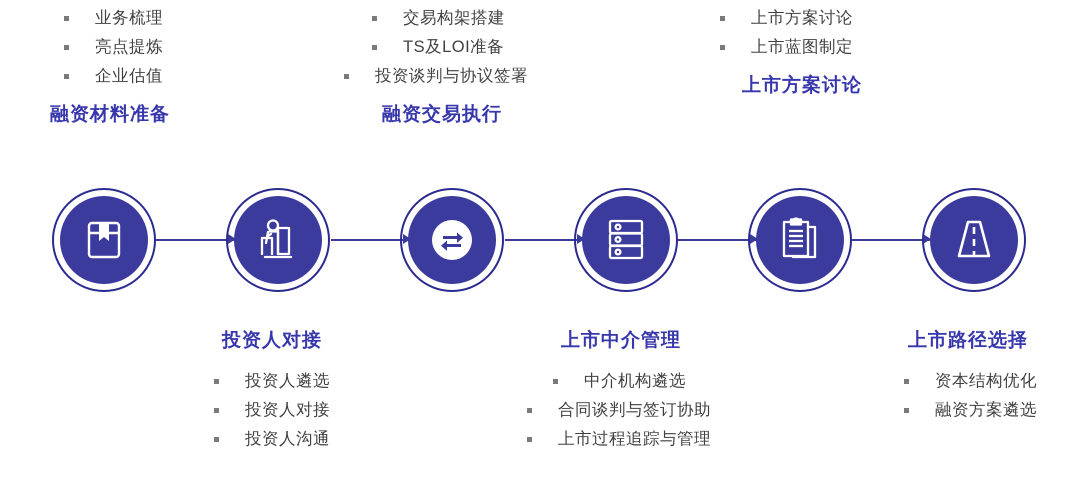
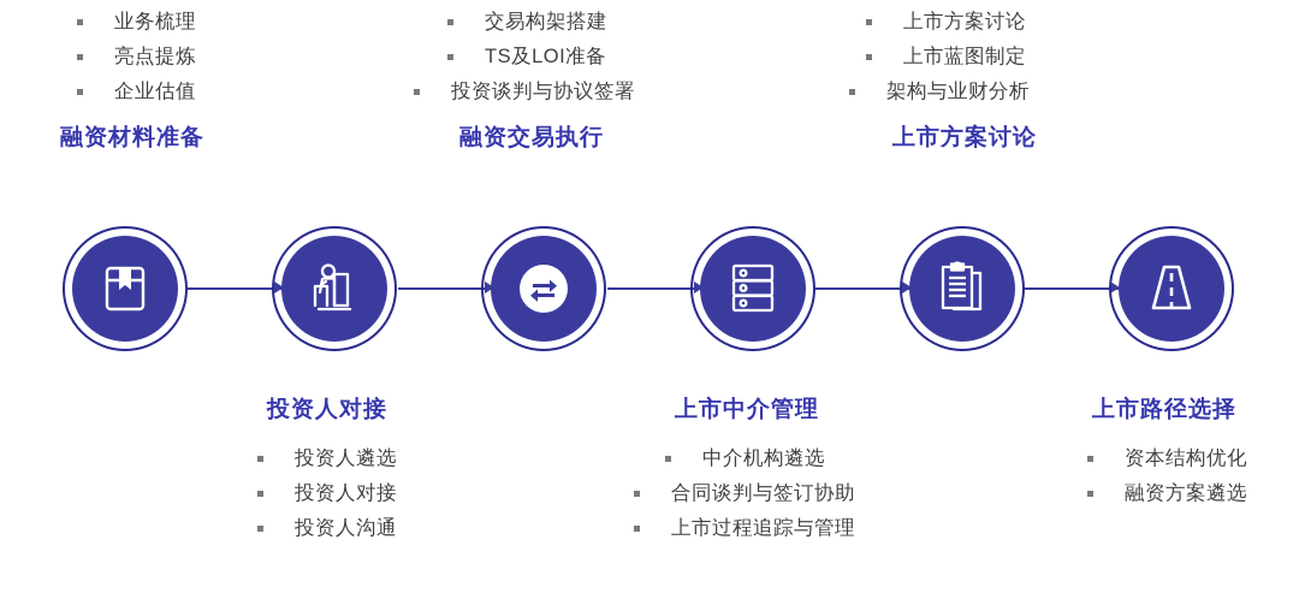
  业务梳理
  亮点提炼
  企业估值
  融资材料准备
  交易构架搭建
  TS及LOI准备
  投资谈判与协议签署
  融资交易执行
  上市方案讨论
  上市蓝图制定
+ 架构与业财分析
  上市方案讨论
  投资人对接
  投资人遴选
  投资人对接
  投资人沟通
  上市中介管理
  中介机构遴选
  合同谈判与签订协助
  上市过程追踪与管理
  上市路径选择
  资本结构优化
  融资方案遴选
